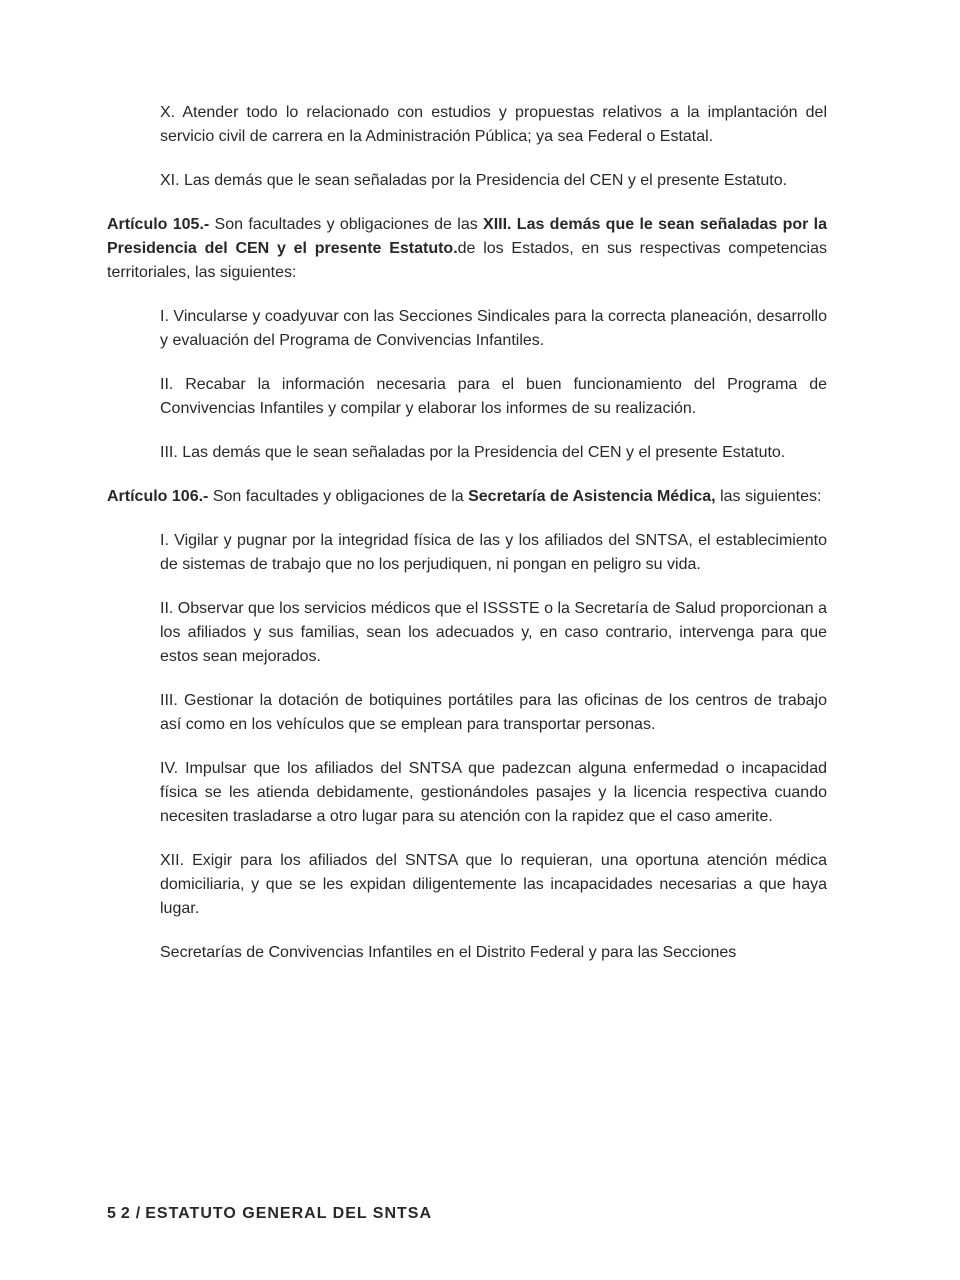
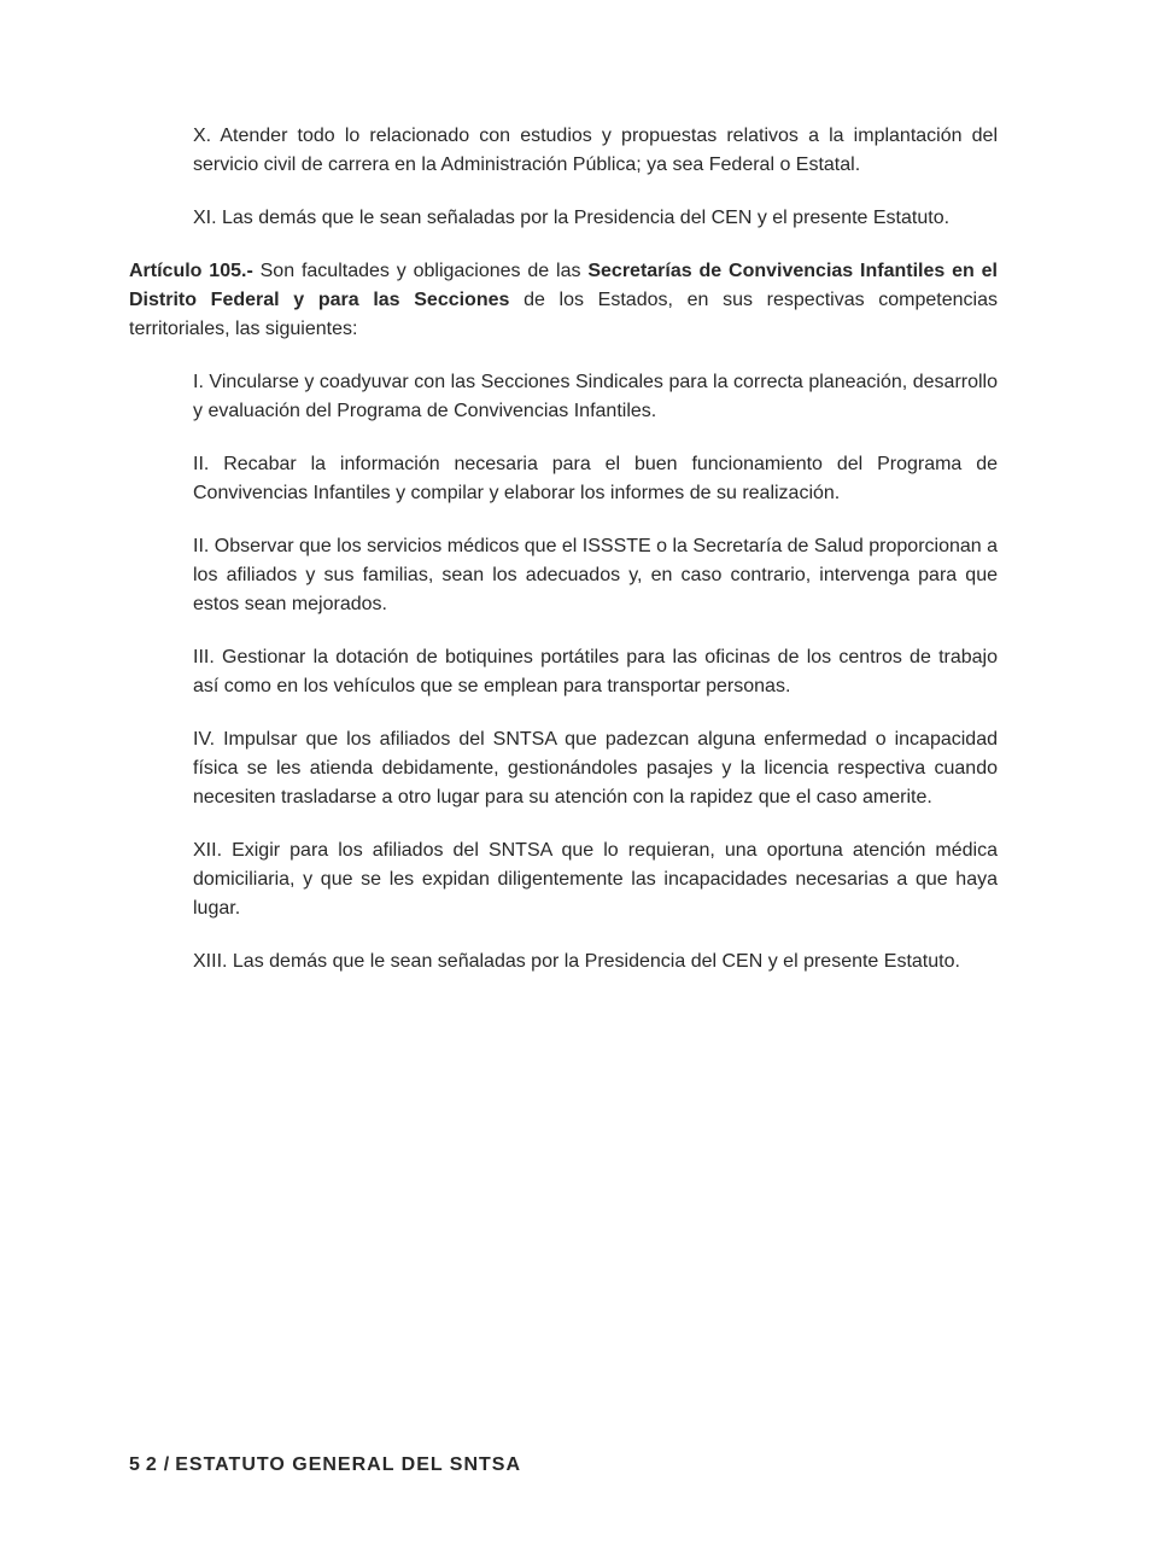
  X. Atender todo lo relacionado con estudios y propuestas relativos a la implantación del servicio civil de carrera en la Administración Pública; ya sea Federal o Estatal.
  XI. Las demás que le sean señaladas por la Presidencia del CEN y el presente Estatuto.
- Artículo 105.- Son facultades y obligaciones de las XIII. Las demás que le sean señaladas por la Presidencia del CEN y el presente Estatuto.de los Estados, en sus respectivas competencias territoriales, las siguientes:
+ Artículo 105.- Son facultades y obligaciones de las Secretarías de Convivencias Infantiles en el Distrito Federal y para las Secciones de los Estados, en sus respectivas competencias territoriales, las siguientes:
  I. Vincularse y coadyuvar con las Secciones Sindicales para la correcta planeación, desarrollo y evaluación del Programa de Convivencias Infantiles.
  II. Recabar la información necesaria para el buen funcionamiento del Programa de Convivencias Infantiles y compilar y elaborar los informes de su realización.
- III. Las demás que le sean señaladas por la Presidencia del CEN y el presente Estatuto.
- Artículo 106.- Son facultades y obligaciones de la Secretaría de Asistencia Médica, las siguientes:
- I. Vigilar y pugnar por la integridad física de las y los afiliados del SNTSA, el establecimiento de sistemas de trabajo que no los perjudiquen, ni pongan en peligro su vida.
  II. Observar que los servicios médicos que el ISSSTE o la Secretaría de Salud proporcionan a los afiliados y sus familias, sean los adecuados y, en caso contrario, intervenga para que estos sean mejorados.
  III. Gestionar la dotación de botiquines portátiles para las oficinas de los centros de trabajo así como en los vehículos que se emplean para transportar personas.
  IV. Impulsar que los afiliados del SNTSA que padezcan alguna enfermedad o incapacidad física se les atienda debidamente, gestionándoles pasajes y la licencia respectiva cuando necesiten trasladarse a otro lugar para su atención con la rapidez que el caso amerite.
  XII. Exigir para los afiliados del SNTSA que lo requieran, una oportuna atención médica domiciliaria, y que se les expidan diligentemente las incapacidades necesarias a que haya lugar.
- Secretarías de Convivencias Infantiles en el Distrito Federal y para las Secciones
+ XIII. Las demás que le sean señaladas por la Presidencia del CEN y el presente Estatuto.
  52/ ESTATUTO GENERAL DEL SNTSA
